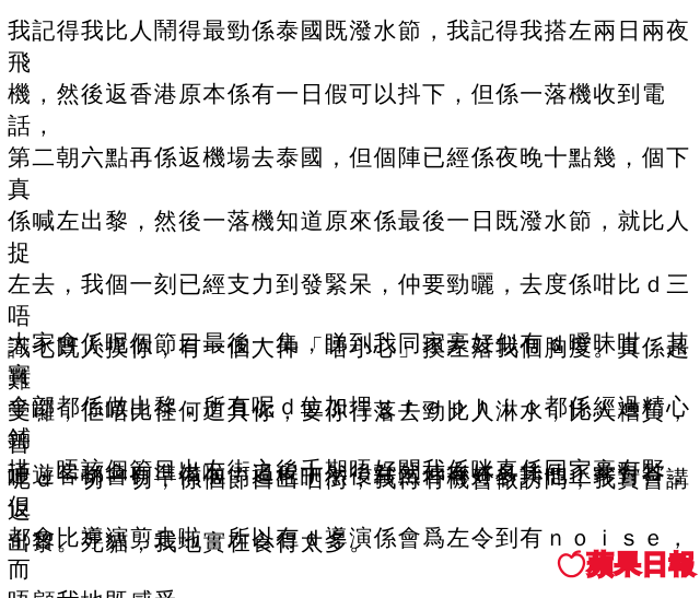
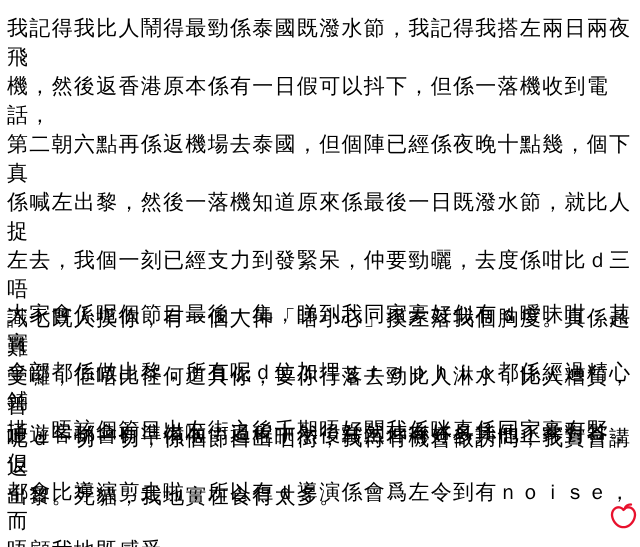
  我記得我比人鬧得最勁係泰國既潑水節，我記得我搭左兩日兩夜飛
  機，然後返香港原本係有一日假可以抖下，但係一落機收到電話，
  第二朝六點再係返機場去泰國，但個陣已經係夜晚十點幾，個下真
  係喊左出黎，然後一落機知道原來係最後一日既潑水節，就比人捉
  左去，我個一刻已經支力到發緊呆，仲要勁曬，去度係咁比ｄ三唔
  識七既人摸你，有一個人仲「唔小心」摸左落我個胸度。真係超難
  受囉，佢唔比任何道具你，要你行落去勁比人淋水，比人糟質，普
  通遊客都會有準備啦！過程中然後當然仲有好多其他正常對答，但
  都會比導演剪走啦，所以有ｄ導演係會爲左令到有ｎｏｉｓｅ，而
  大家會係呢個節目最後一集，睇到我同家豪好似有ｄ曖昧咁，其實
  全部都係做出黎，所有呢ｄ位加埋ｇｒａｐｈｉｃ都係經過精心鋪
  排，唔該個節目出左街之後千期唔好問我係咪真係同家豪有野。
  呢ｄ一切一切，係個節目出哂街，我再有機會做訪問，我實會講返
  出黎。死貓，我地實在食得太多。
- 蘋果日報
